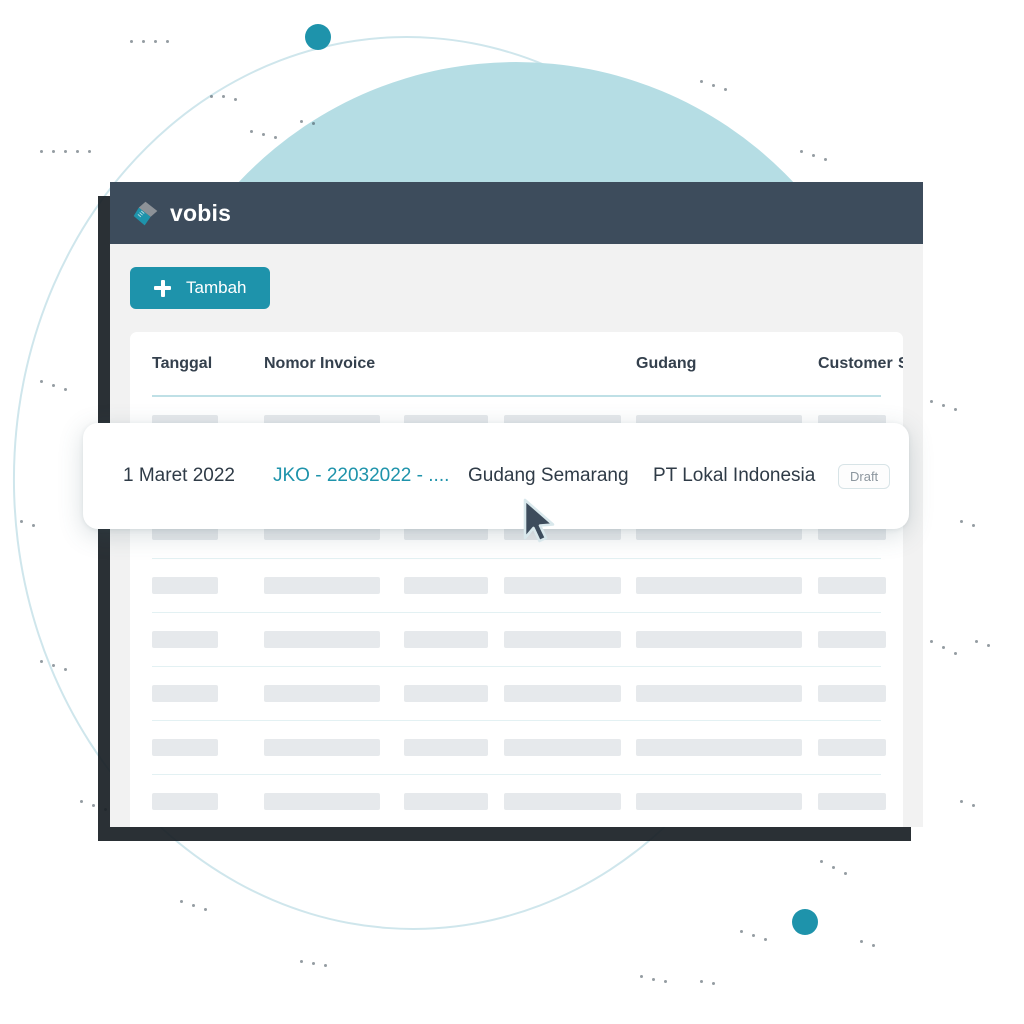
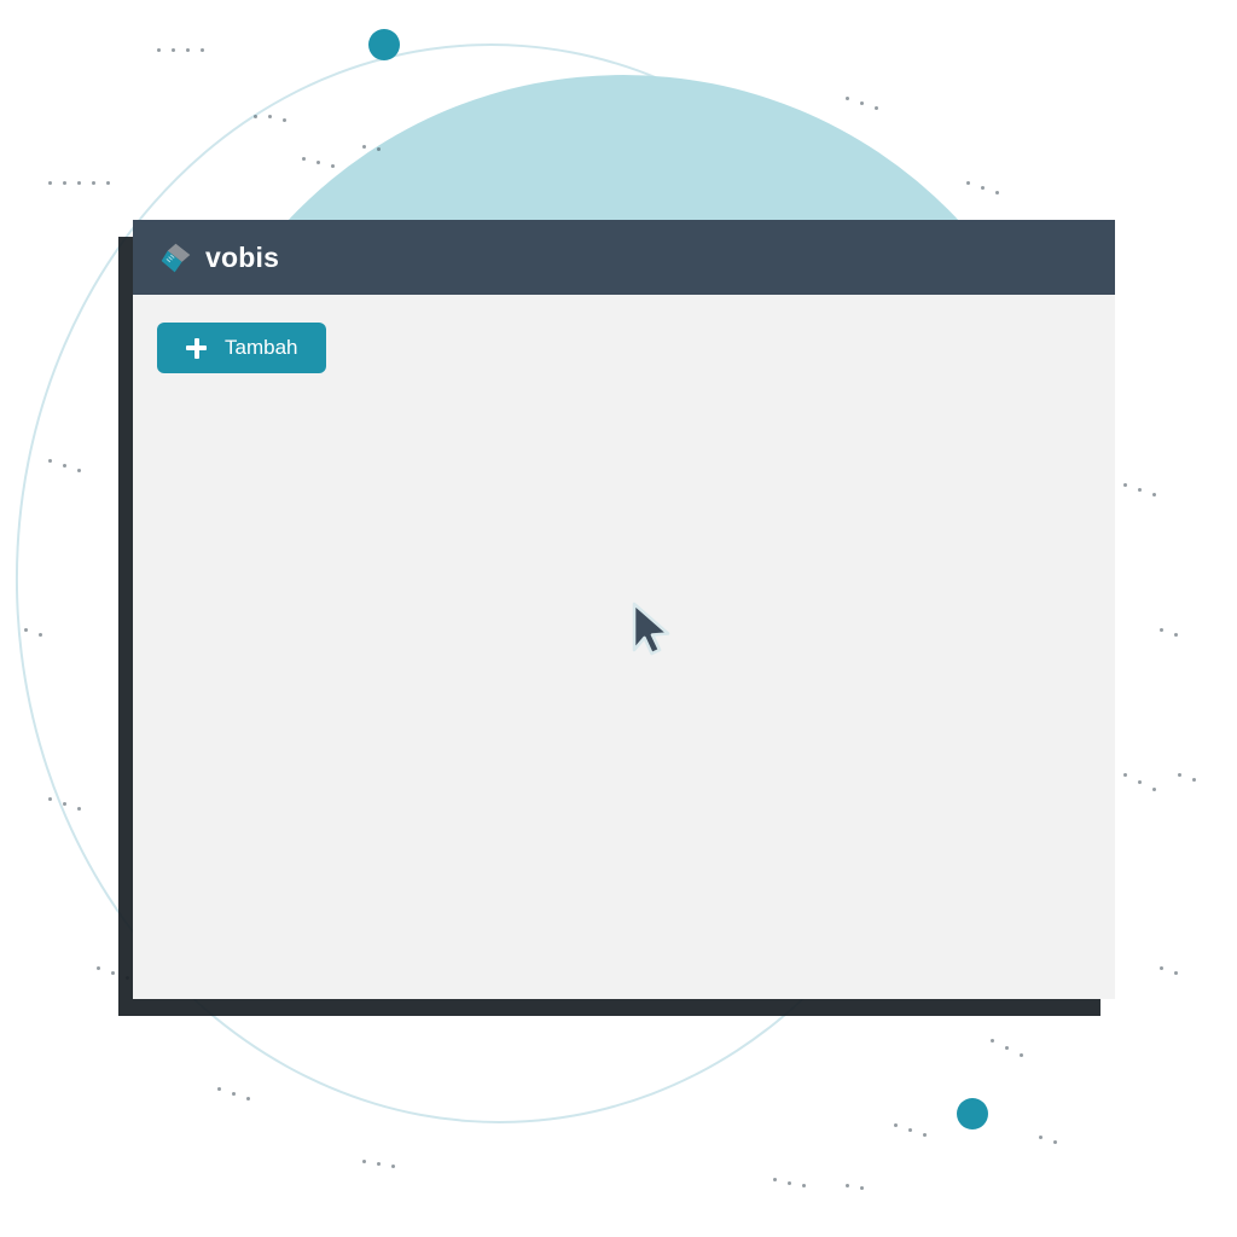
  vobis
  Tambah
- Tanggal
- Nomor Invoice
- Gudang
- Customer
- 1 Maret 2022
- JKO - 22032022 - ....
- Gudang Semarang
- PT Lokal Indonesia
- Draft
